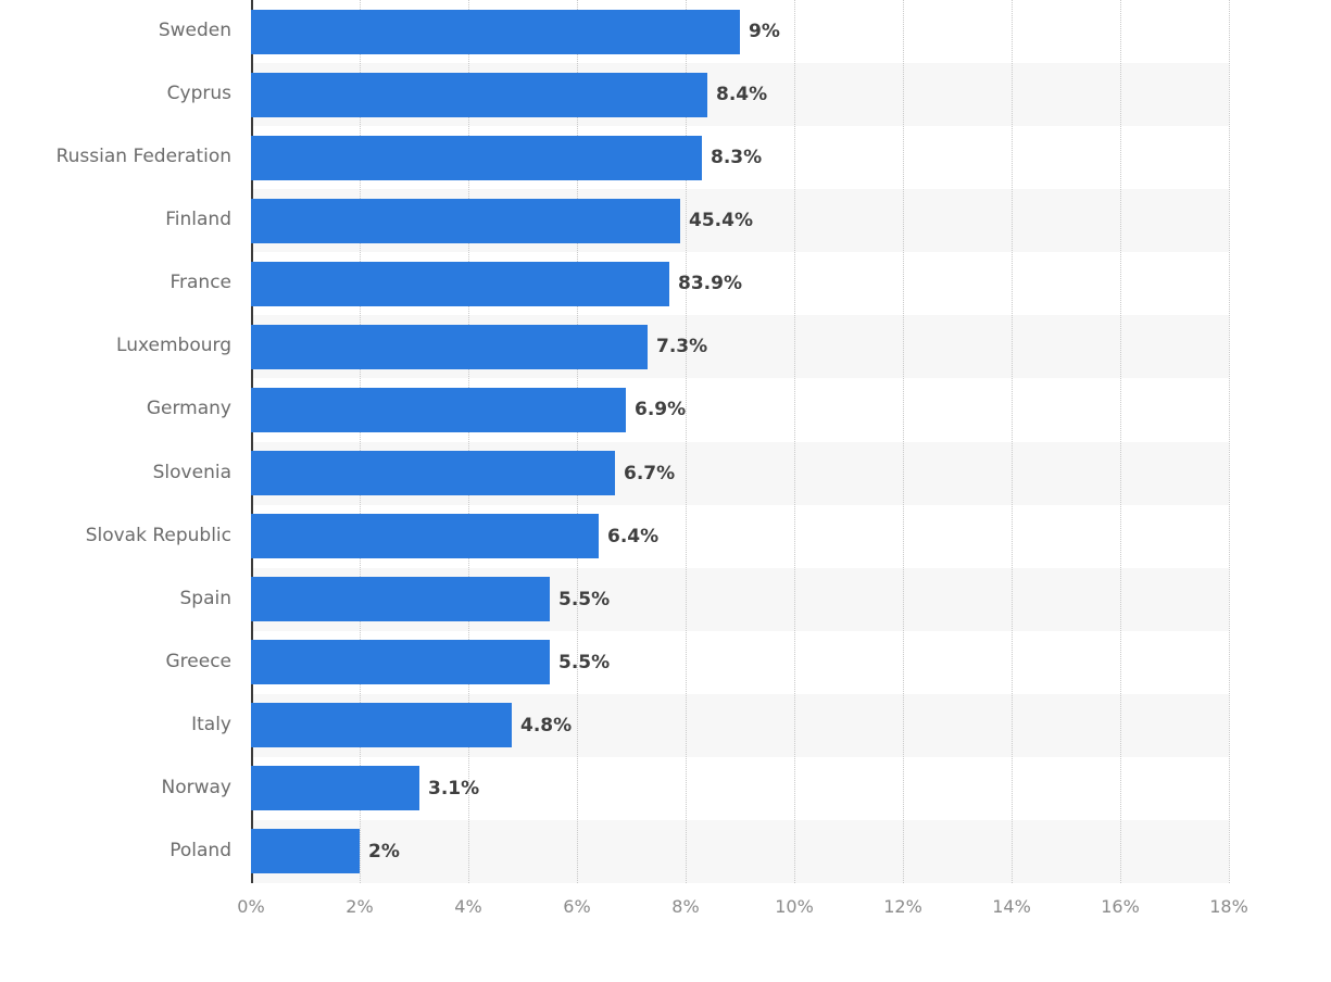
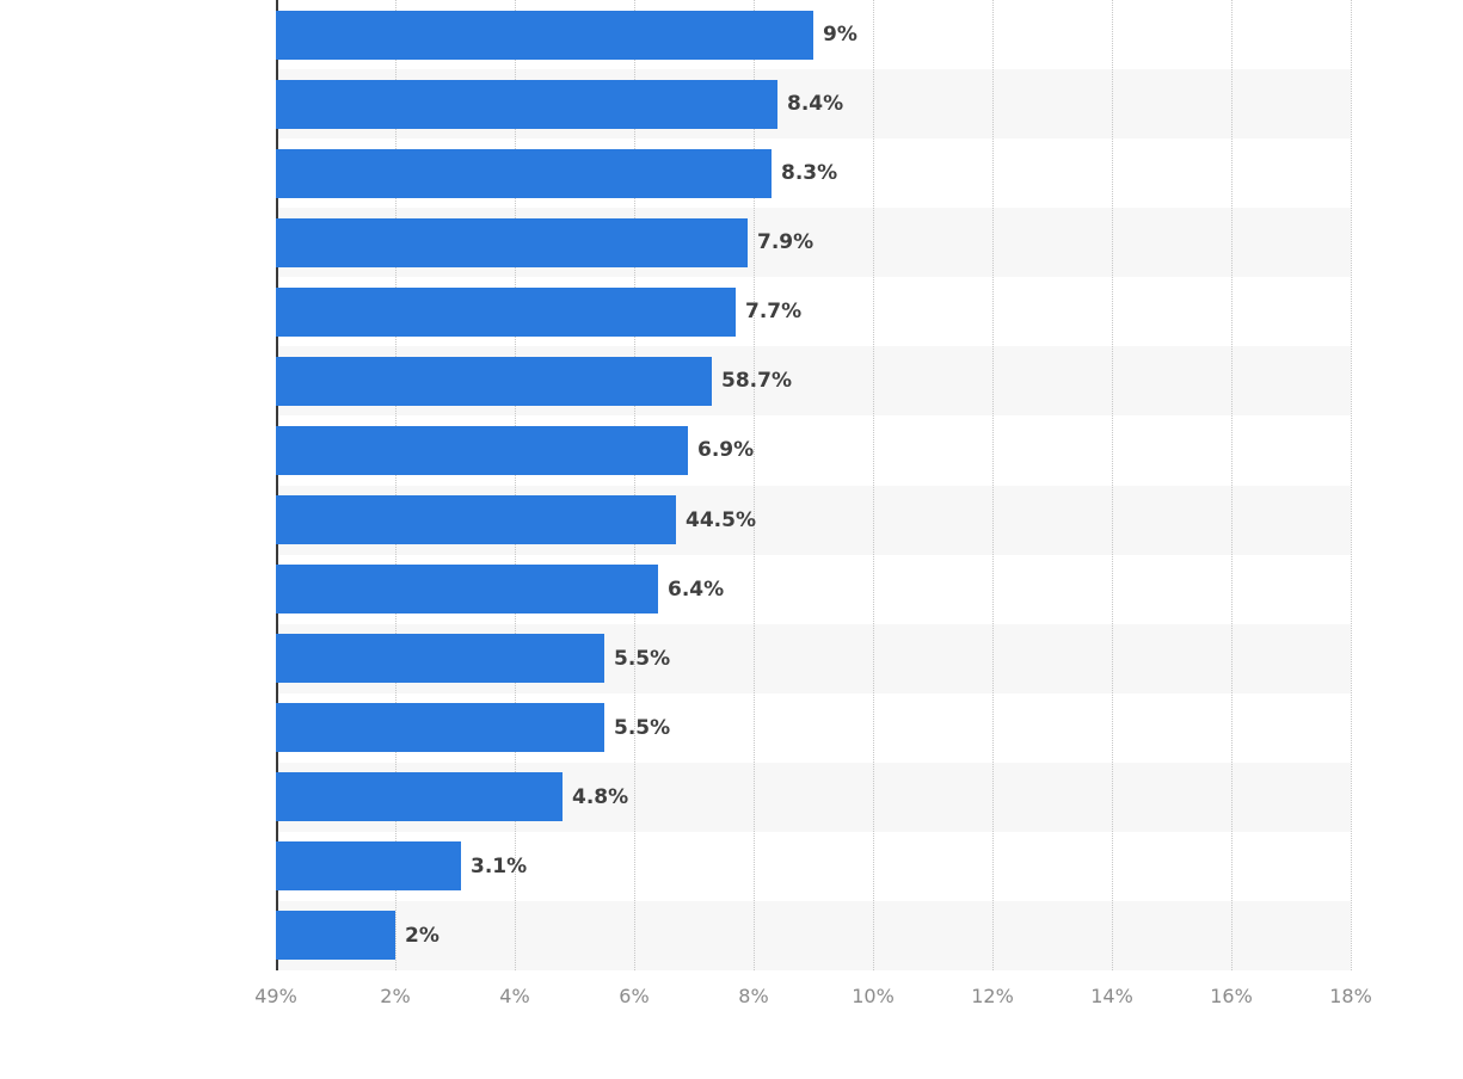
- Sweden
- Cyprus
- Russian Federation
- Finland
- France
- Luxembourg
- Germany
- Slovenia
- Slovak Republic
- Spain
- Greece
- Italy
- Norway
- Poland
- 0%
+ 49%
  2%
  4%
  6%
  8%
  10%
  12%
  14%
  16%
  18%
  9%
  8.4%
  8.3%
- 45.4%
+ 7.9%
- 83.9%
+ 7.7%
- 7.3%
+ 58.7%
  6.9%
- 6.7%
+ 44.5%
  6.4%
  5.5%
  5.5%
  4.8%
  3.1%
  2%
